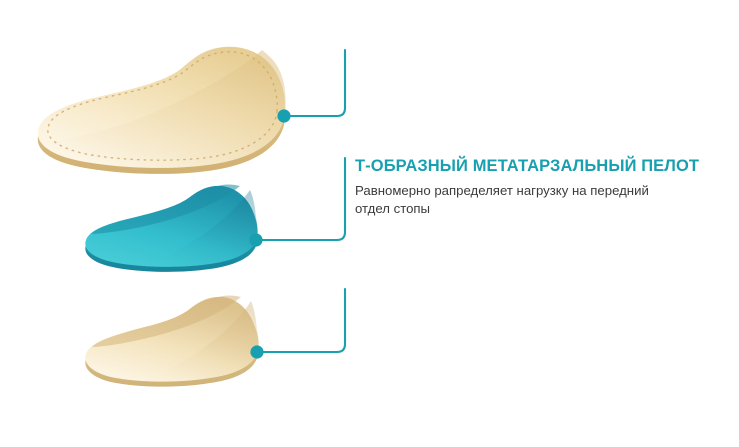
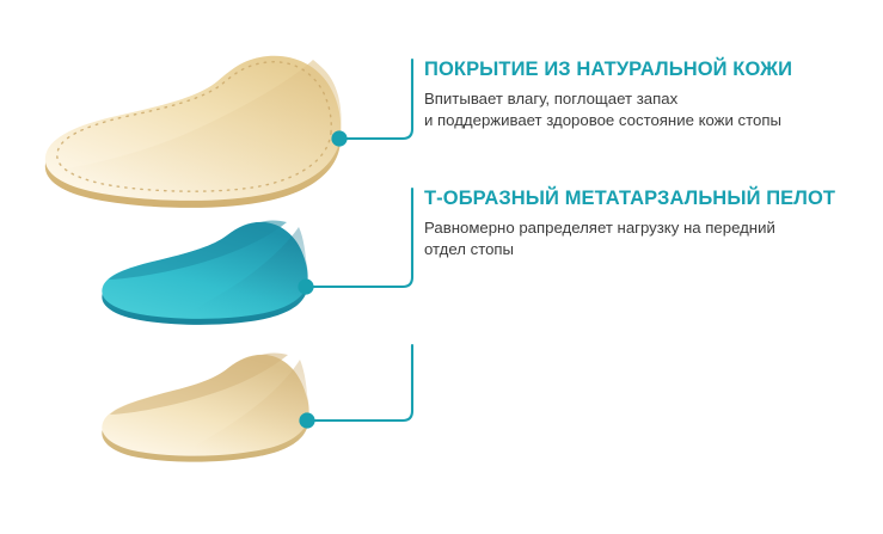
+ ПОКРЫТИЕ ИЗ НАТУРАЛЬНОЙ КОЖИ
+ Впитывает влагу, поглощает запах
+ и поддерживает здоровое состояние кожи стопы
  Т-ОБРАЗНЫЙ МЕТАТАРЗАЛЬНЫЙ ПЕЛОТ
  Равномерно рапределяет нагрузку на передний
  отдел стопы
